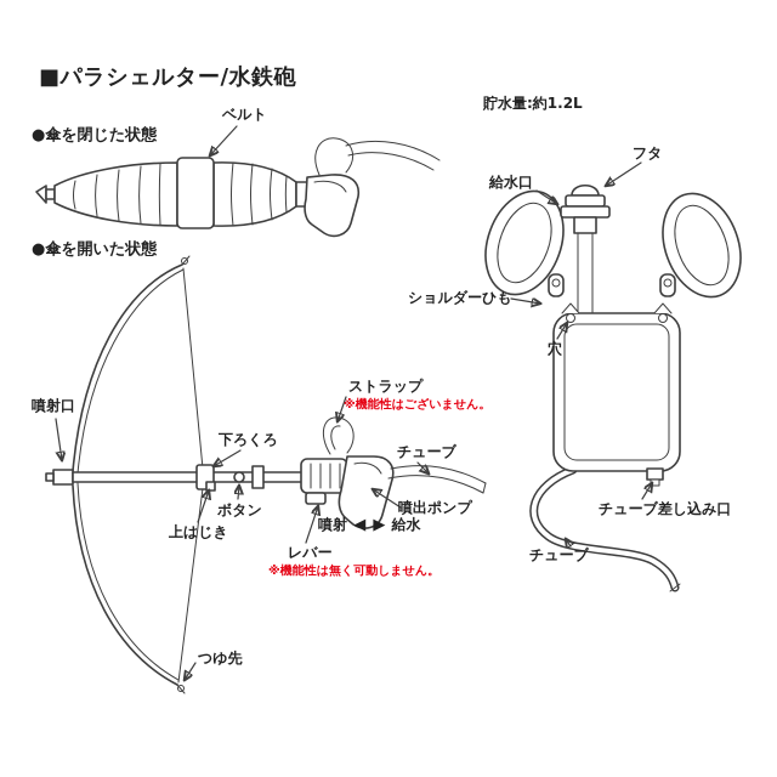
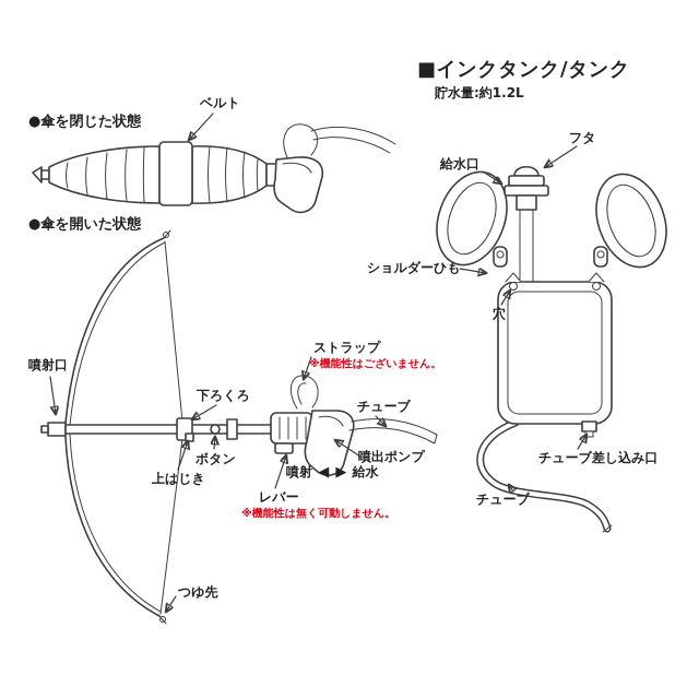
- ■パラシェルター/水鉄砲
  ●傘を閉じた状態
  ベルト
  ●傘を開いた状態
  噴射口
  下ろくろ
  ストラップ
  ※機能性はございません。
  チューブ
  ボタン
  上はじき
  噴射 ◀ ▶ 給水
  噴出ポンプ
  レバー
  ※機能性は無く可動しません。
  つゆ先
+ ■インクタンク/タンク
  貯水量:約1.2L
  フタ
  給水口
  ショルダーひも
  穴
  チューブ差し込み口
  チューブ
